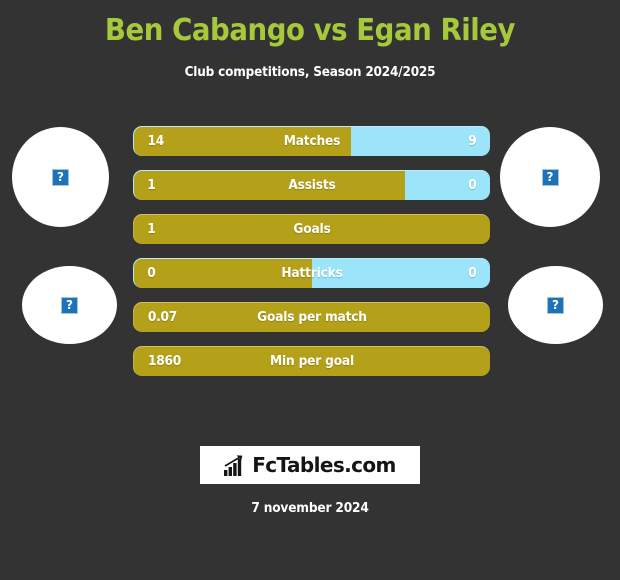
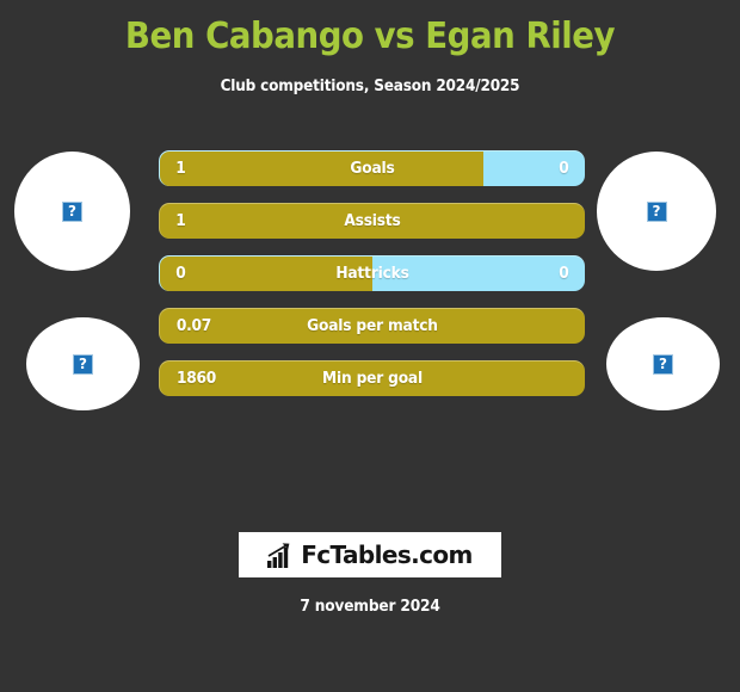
  Ben Cabango vs Egan Riley
  Club competitions, Season 2024/2025
  ?
  ?
  ?
  ?
- 14
- Matches
- 9
  1
- Assists
+ Goals
  0
  1
- Goals
+ Assists
  0
  Hattricks
  0
  0.07
  Goals per match
  1860
  Min per goal
  FcTables.com
  7 november 2024
